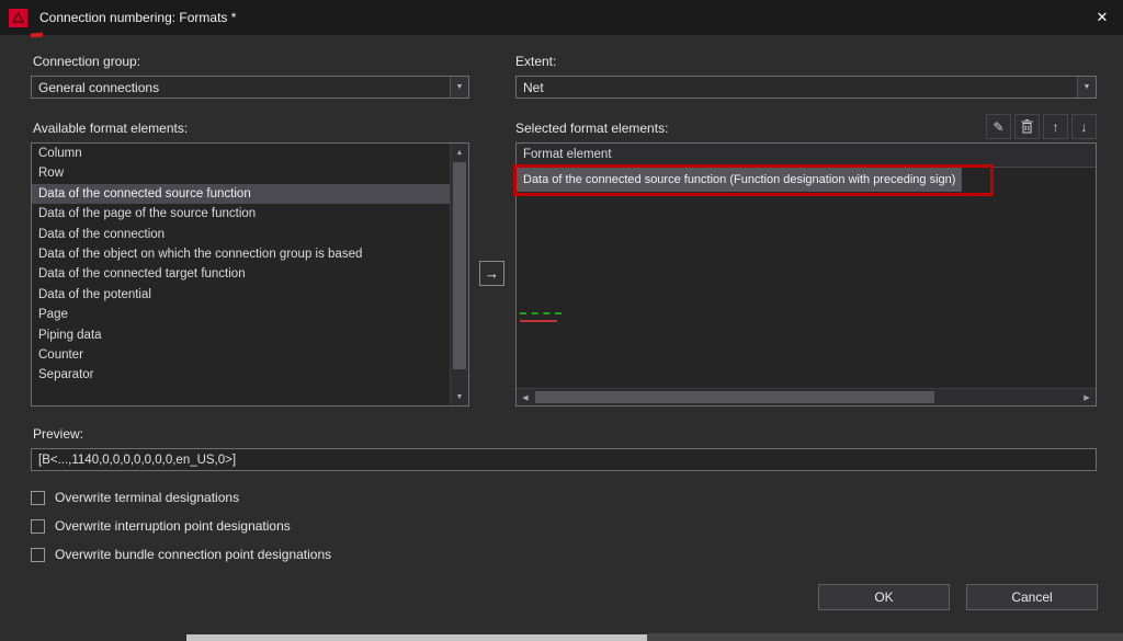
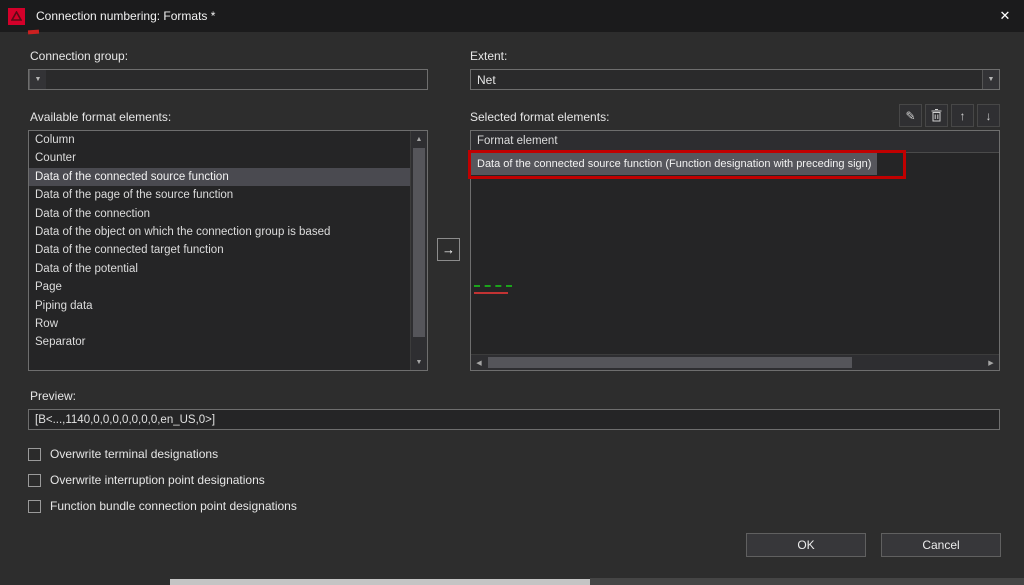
  Connection numbering: Formats *
  ✕
  Connection group:
- General connections
  Available format elements:
  Column
- Row
+ Counter
  Data of the connected source function
  Data of the page of the source function
  Data of the connection
  Data of the object on which the connection group is based
  Data of the connected target function
  Data of the potential
  Page
  Piping data
- Counter
+ Row
  Separator
  →
  Extent:
  Net
  Selected format elements:
  ✎
  ↑
  ↓
  Format element
  Data of the connected source function (Function designation with preceding sign)
  Preview:
  [B<...,1140,0,0,0,0,0,0,0,en_US,0>]
  Overwrite terminal designations
  Overwrite interruption point designations
- Overwrite bundle connection point designations
+ Function bundle connection point designations
  OK
  Cancel
